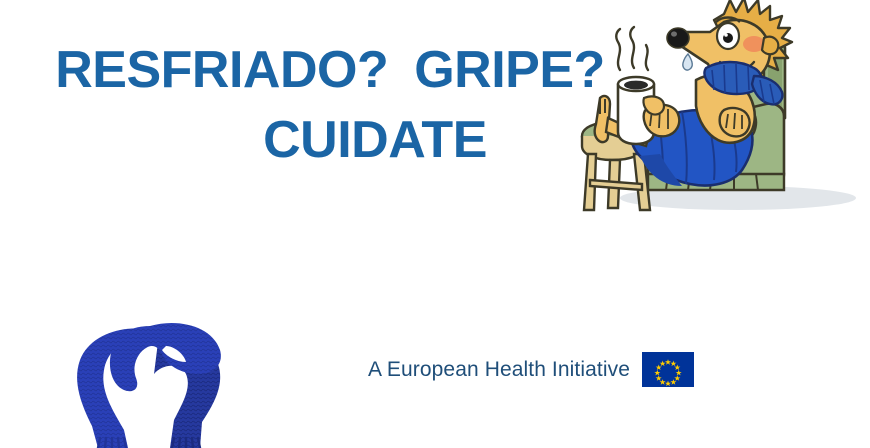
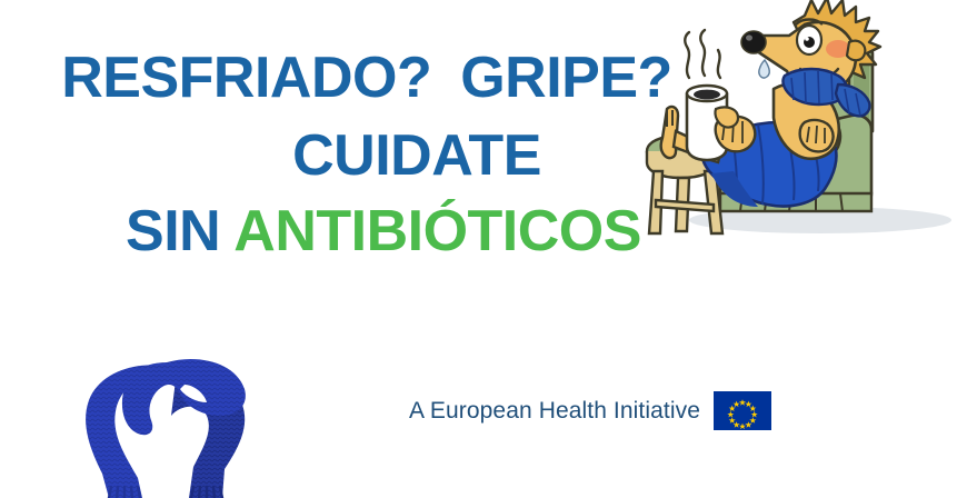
  RESFRIADO? GRIPE?
  CUIDATE
+ SIN ANTIBIÓTICOS
  A European Health Initiative
